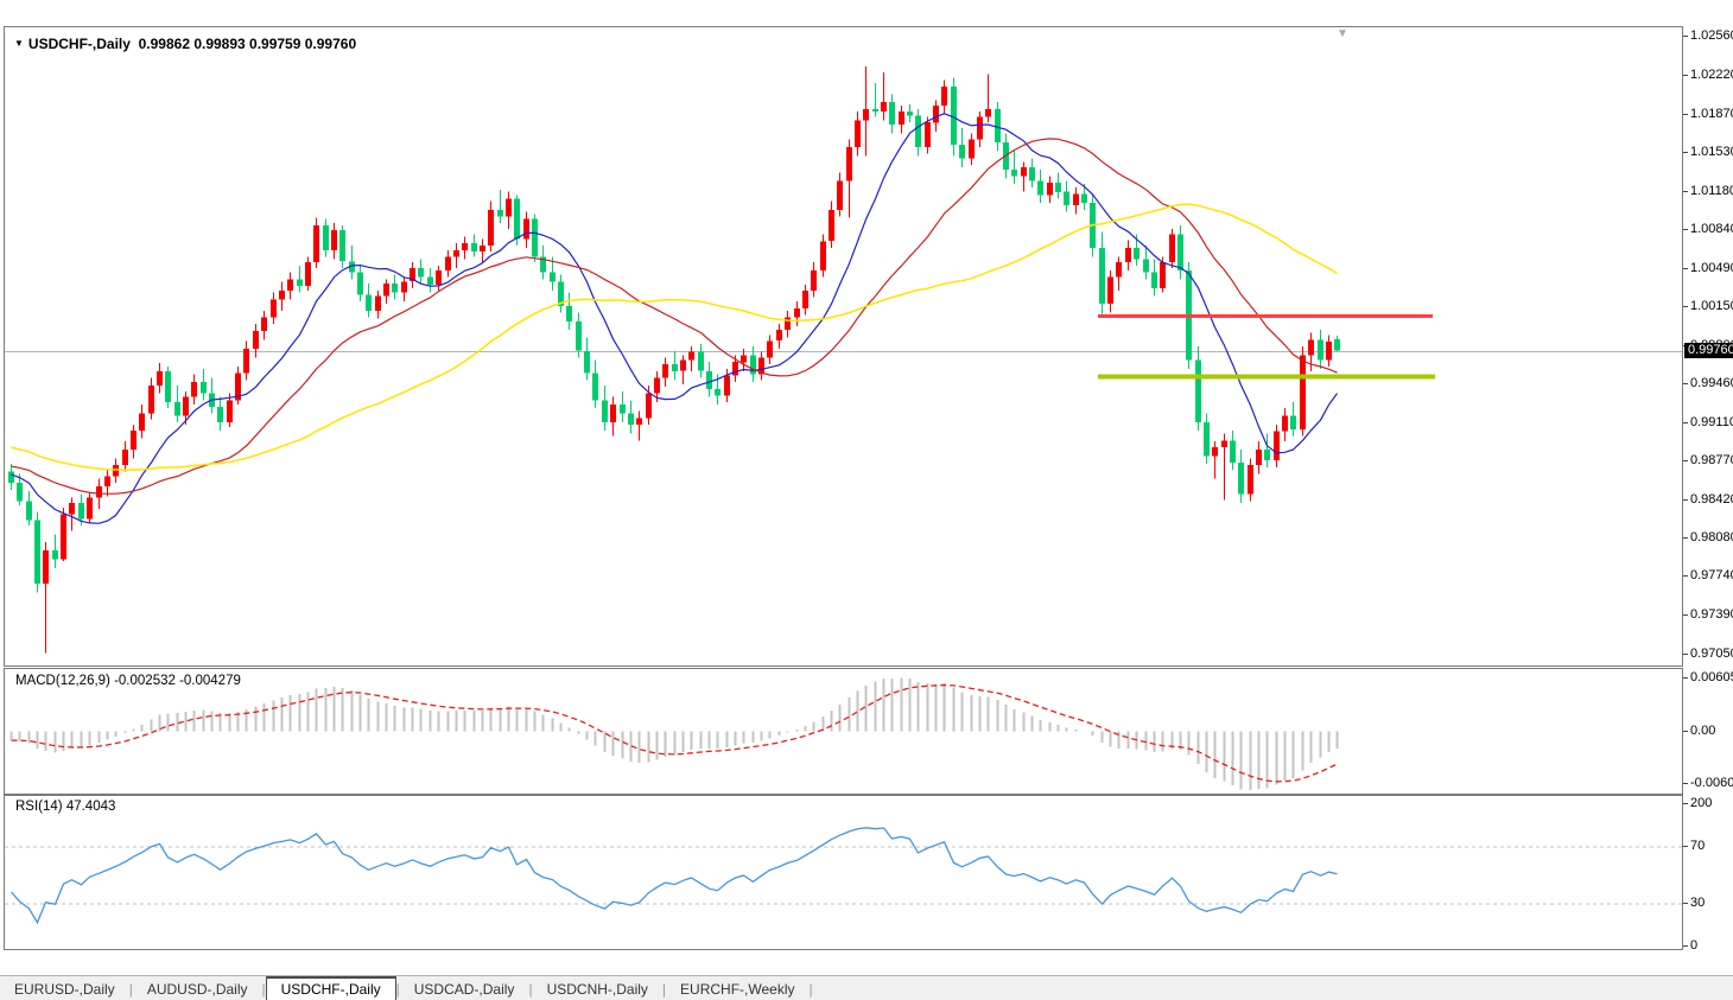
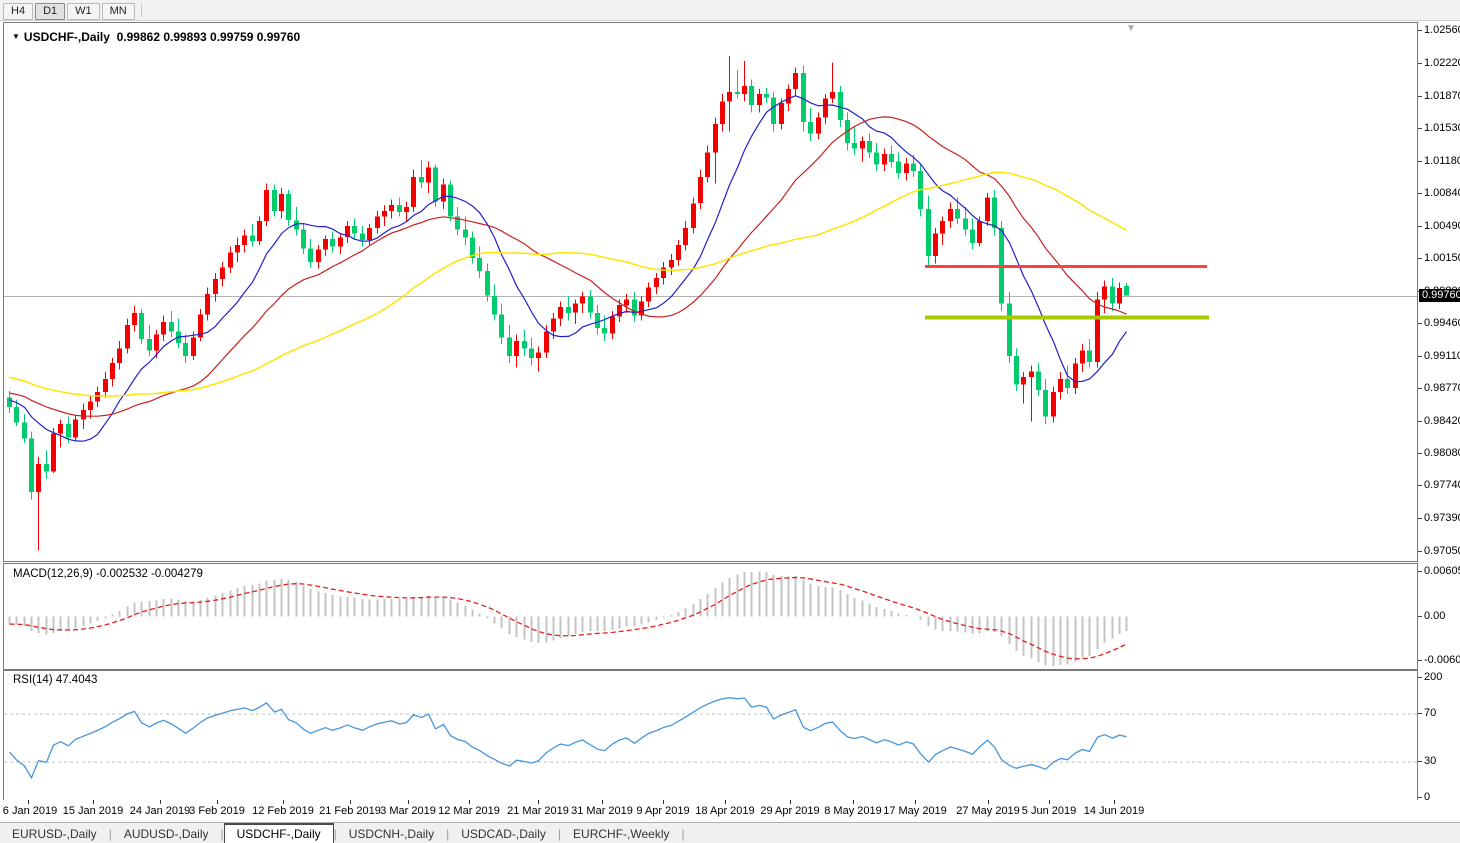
+ H4 D1 W1 MN
  ▼ USDCHF-,Daily 0.99862 0.99893 0.99759 0.99760
  ▼
  MACD(12,26,9) -0.002532 -0.004279
  RSI(14) 47.4043
  1.0256
  1.0222
  1.0187
  1.0153
  1.0118
  1.0084
  1.0049
  1.0015
  0.9946
  0.9911
  0.9877
  0.9842
  0.9808
  0.9774
  0.9739
  0.9705
  0.0060
  0.00
  -0.0060
  200
  70
  30
  0
  0.99760
+ 6 Jan 2019
+ 15 Jan 2019
+ 24 Jan 2019
+ 3 Feb 2019
+ 12 Feb 2019
+ 21 Feb 2019
+ 3 Mar 2019
+ 12 Mar 2019
+ 21 Mar 2019
+ 31 Mar 2019
+ 9 Apr 2019
+ 18 Apr 2019
+ 29 Apr 2019
+ 8 May 2019
+ 17 May 2019
+ 27 May 2019
+ 5 Jun 2019
+ 14 Jun 2019
  EURUSD-,Daily
  |
  AUDUSD-,Daily
  |
  USDCHF-,Daily
  |
- USDCAD-,Daily
+ USDCNH-,Daily
  |
- USDCNH-,Daily
+ USDCAD-,Daily
  |
  EURCHF-,Weekly
  |
